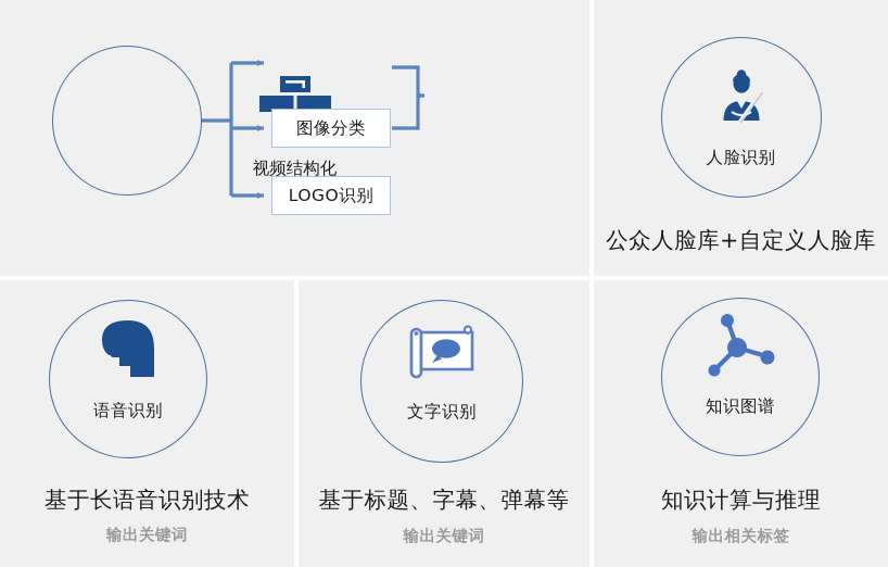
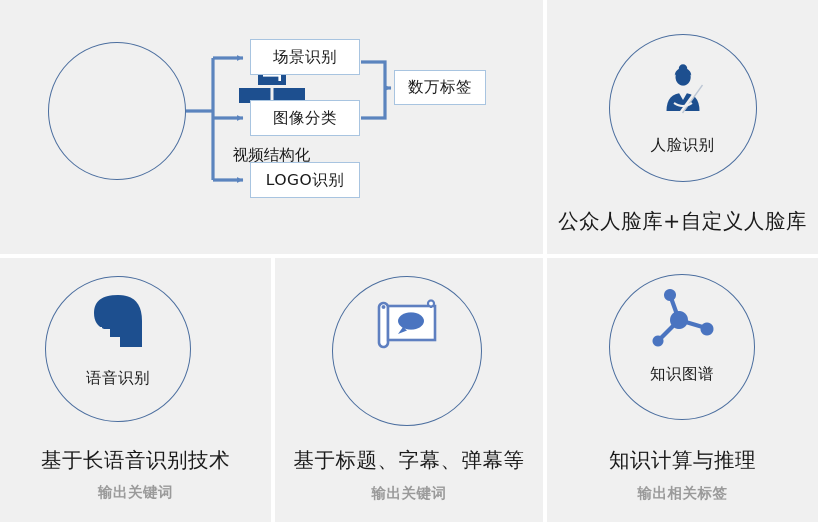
  视频结构化
+ 场景识别
  图像分类
  LOGO识别
+ 数万标签
  人脸识别
  公众人脸库+自定义人脸库
  语音识别
  基于长语音识别技术
  输出关键词
- 文字识别
  基于标题、字幕、弹幕等
  输出关键词
  知识图谱
  知识计算与推理
  输出相关标签
